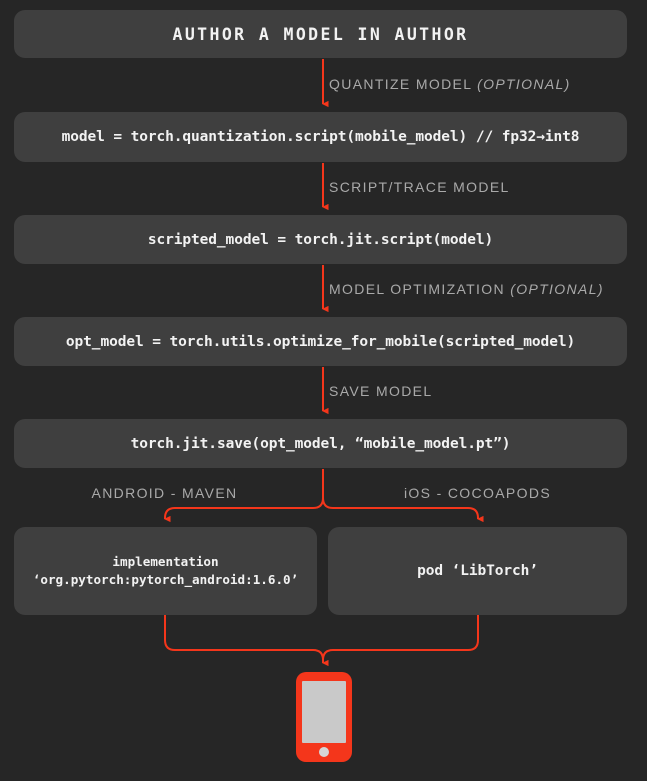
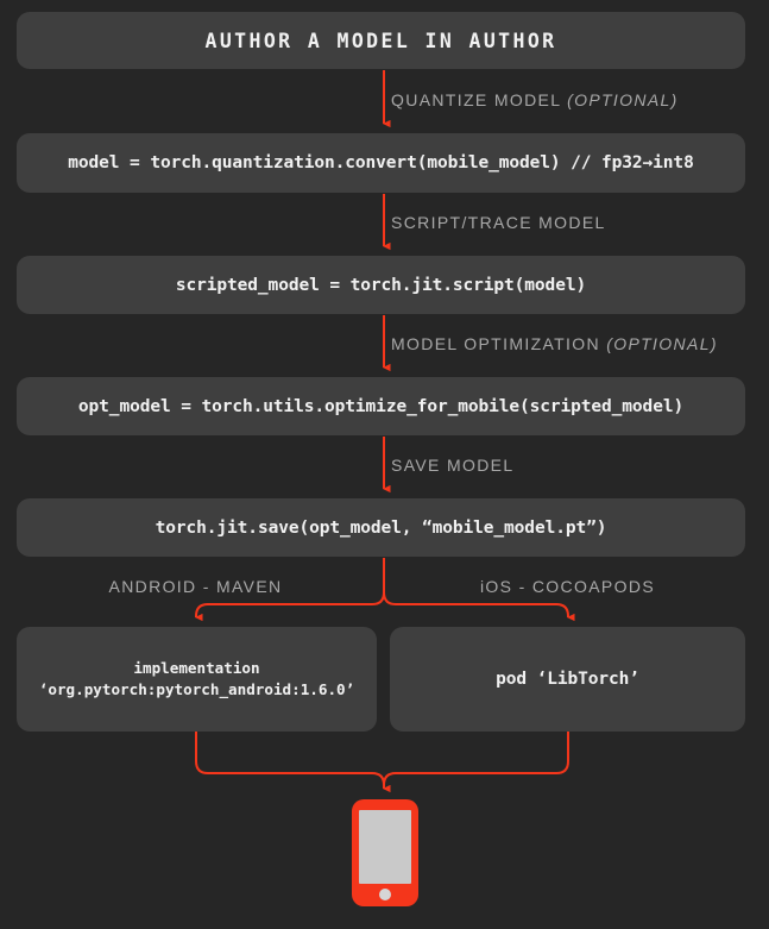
  AUTHOR A MODEL IN AUTHOR
- model = torch.quantization.script(mobile_model) // fp32→int8
+ model = torch.quantization.convert(mobile_model) // fp32→int8
  scripted_model = torch.jit.script(model)
  opt_model = torch.utils.optimize_for_mobile(scripted_model)
  torch.jit.save(opt_model, “mobile_model.pt”)
  implementation
  ‘org.pytorch:pytorch_android:1.6.0’
  pod ‘LibTorch’
  QUANTIZE MODEL (OPTIONAL)
  SCRIPT/TRACE MODEL
  MODEL OPTIMIZATION (OPTIONAL)
  SAVE MODEL
  ANDROID - MAVEN
  iOS - COCOAPODS
